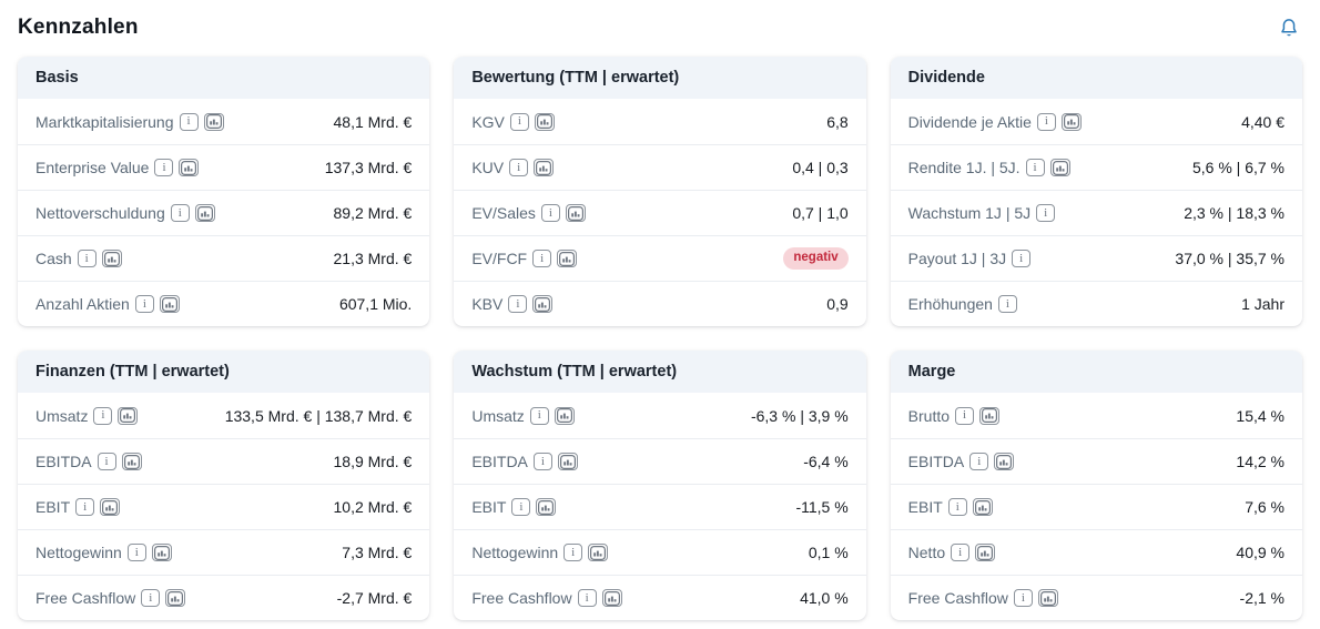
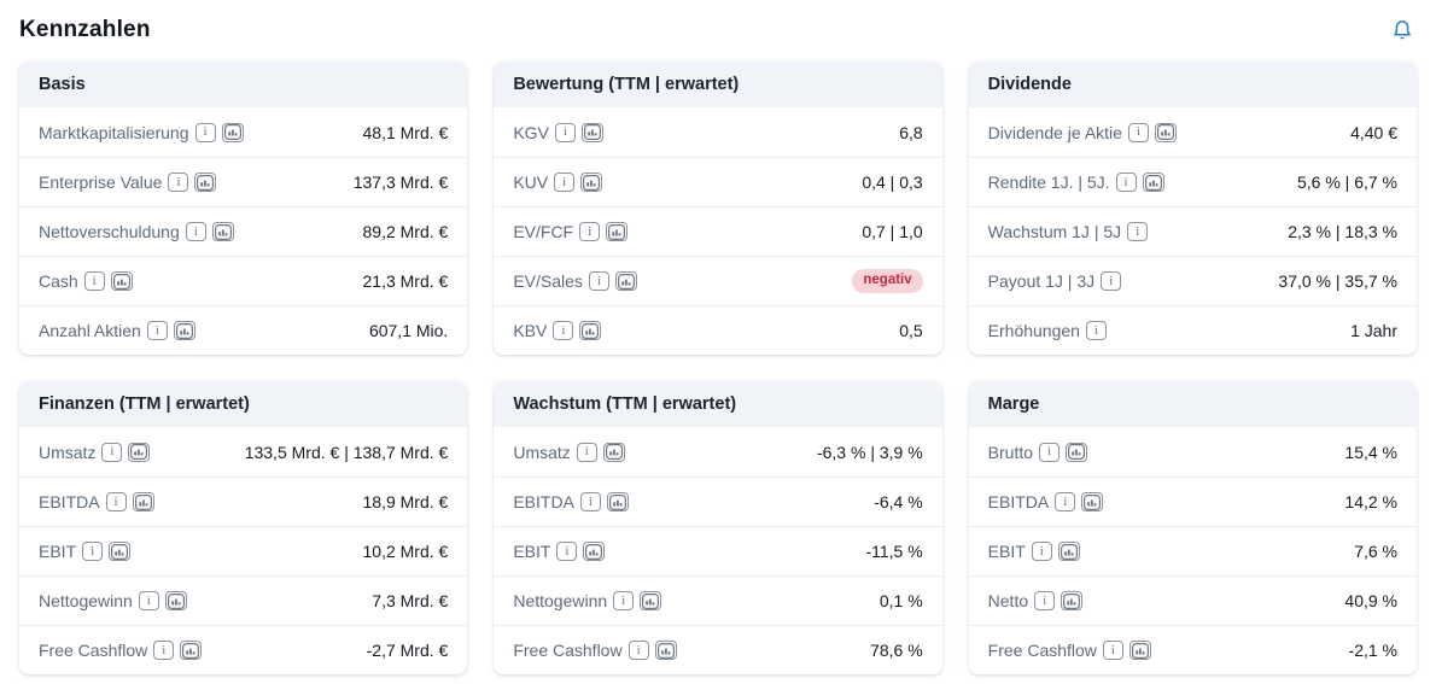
  Kennzahlen
  Basis
  Marktkapitalisierung
  i
  48,1 Mrd. €
  Enterprise Value
  i
  137,3 Mrd. €
  Nettoverschuldung
  i
  89,2 Mrd. €
  Cash
  i
  21,3 Mrd. €
  Anzahl Aktien
  i
  607,1 Mio.
  Bewertung (TTM | erwartet)
  KGV
  i
  6,8
  KUV
  i
  0,4 | 0,3
- EV/Sales
+ EV/FCF
  i
  0,7 | 1,0
- EV/FCF
+ EV/Sales
  i
  negativ
  KBV
  i
- 0,9
+ 0,5
  Dividende
  Dividende je Aktie
  i
  4,40 €
  Rendite 1J. | 5J.
  i
  5,6 % | 6,7 %
  Wachstum 1J | 5J
  i
  2,3 % | 18,3 %
  Payout 1J | 3J
  i
  37,0 % | 35,7 %
  Erhöhungen
  i
  1 Jahr
  Finanzen (TTM | erwartet)
  Umsatz
  i
  133,5 Mrd. € | 138,7 Mrd. €
  EBITDA
  i
  18,9 Mrd. €
  EBIT
  i
  10,2 Mrd. €
  Nettogewinn
  i
  7,3 Mrd. €
  Free Cashflow
  i
  -2,7 Mrd. €
  Wachstum (TTM | erwartet)
  Umsatz
  i
  -6,3 % | 3,9 %
  EBITDA
  i
  -6,4 %
  EBIT
  i
  -11,5 %
  Nettogewinn
  i
  0,1 %
  Free Cashflow
  i
- 41,0 %
+ 78,6 %
  Marge
  Brutto
  i
  15,4 %
  EBITDA
  i
  14,2 %
  EBIT
  i
  7,6 %
  Netto
  i
  40,9 %
  Free Cashflow
  i
  -2,1 %
